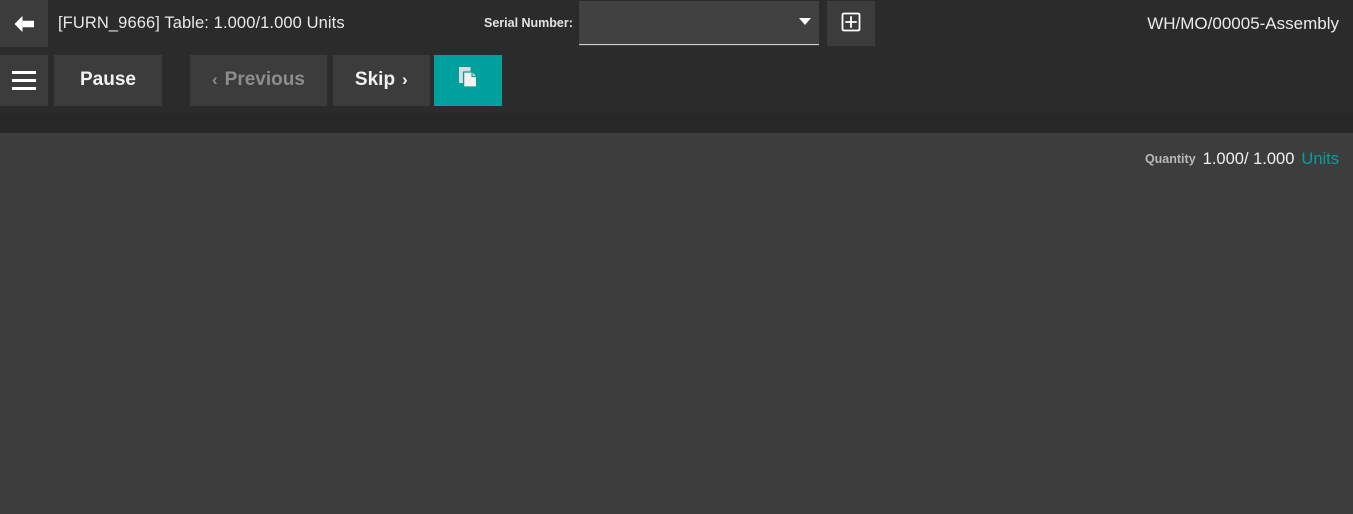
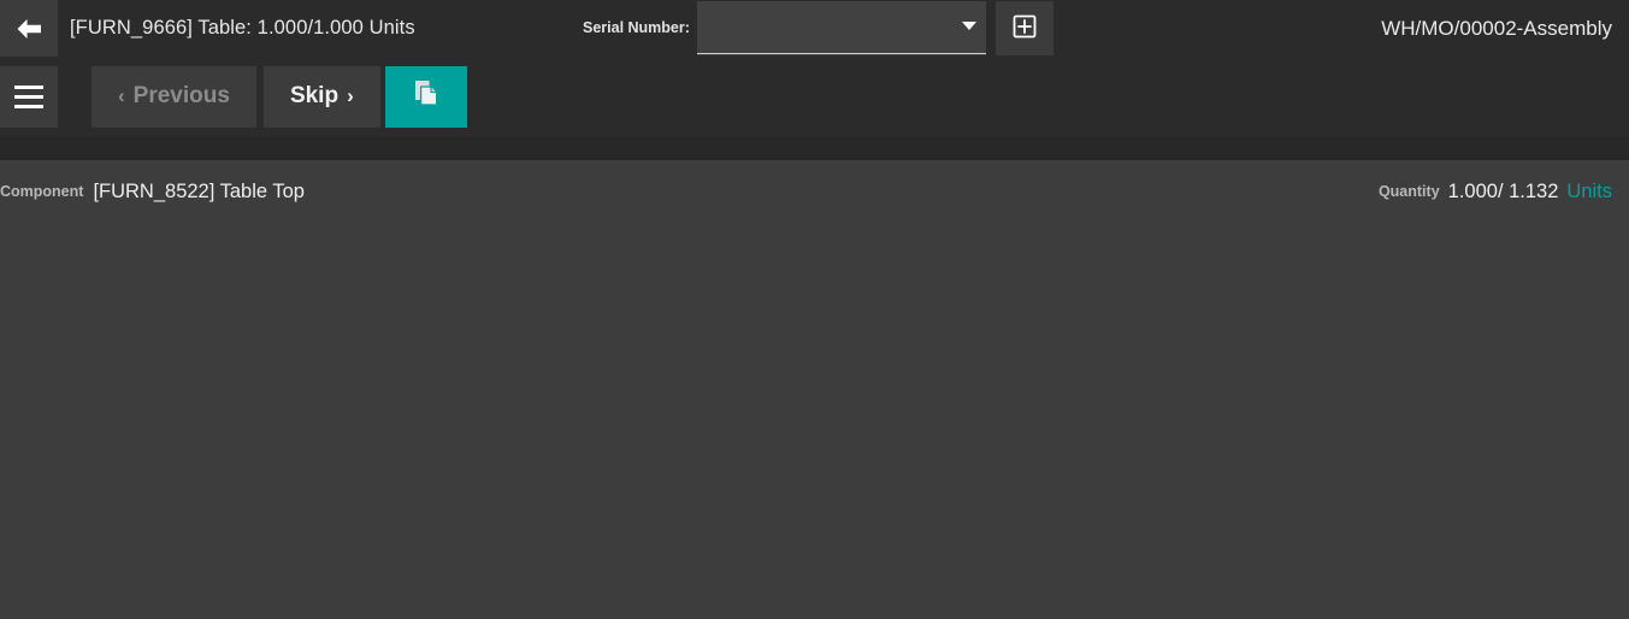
  [FURN_9666] Table: 1.000/1.000 Units
  Serial Number:
- WH/MO/00005-Assembly
+ WH/MO/00002-Assembly
- Pause
  ‹
  Previous
  Skip
  ›
+ Component
+ [FURN_8522] Table Top
  Quantity
- 1.000/ 1.000
+ 1.000/ 1.132
  Units
